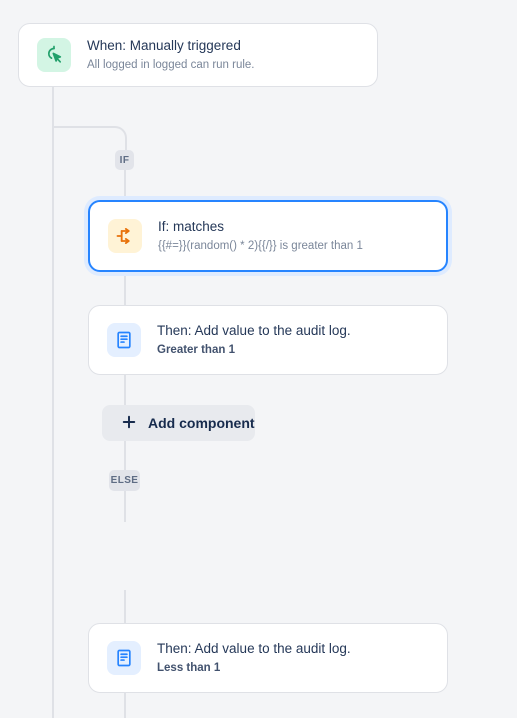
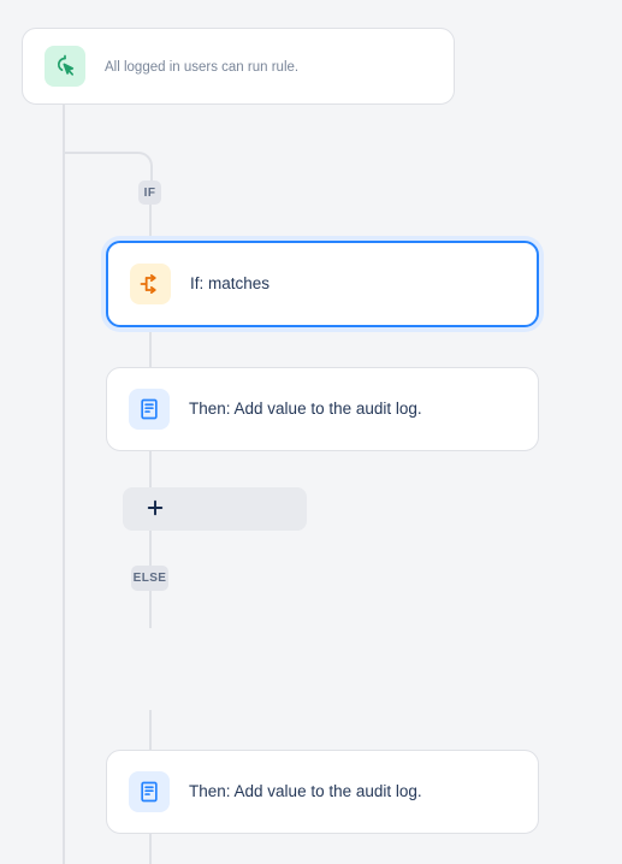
- When: Manually triggered
- All logged in logged can run rule.
+ All logged in users can run rule.
  IF
  If: matches
- {{#=}}(random() * 2){{/}} is greater than 1
  Then: Add value to the audit log.
- Greater than 1
- Add component
  ELSE
  Then: Add value to the audit log.
- Less than 1
